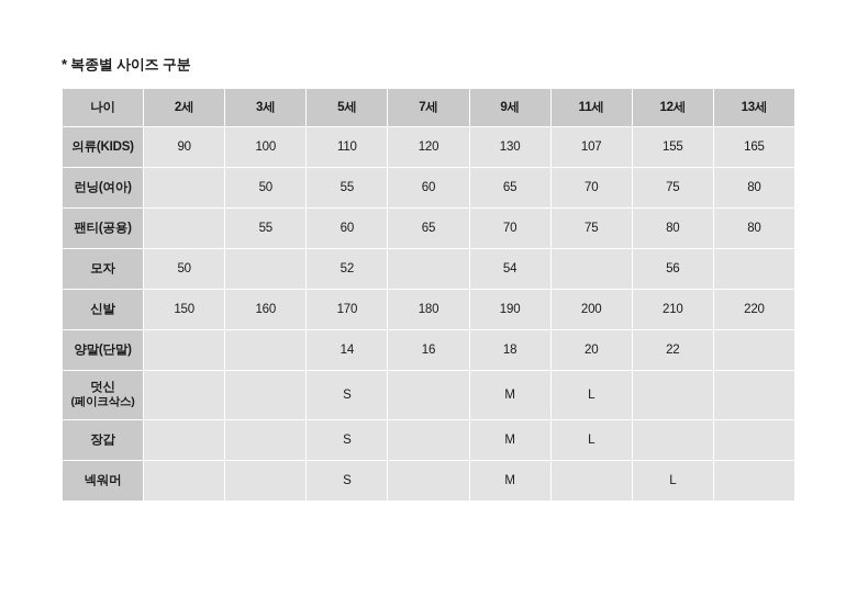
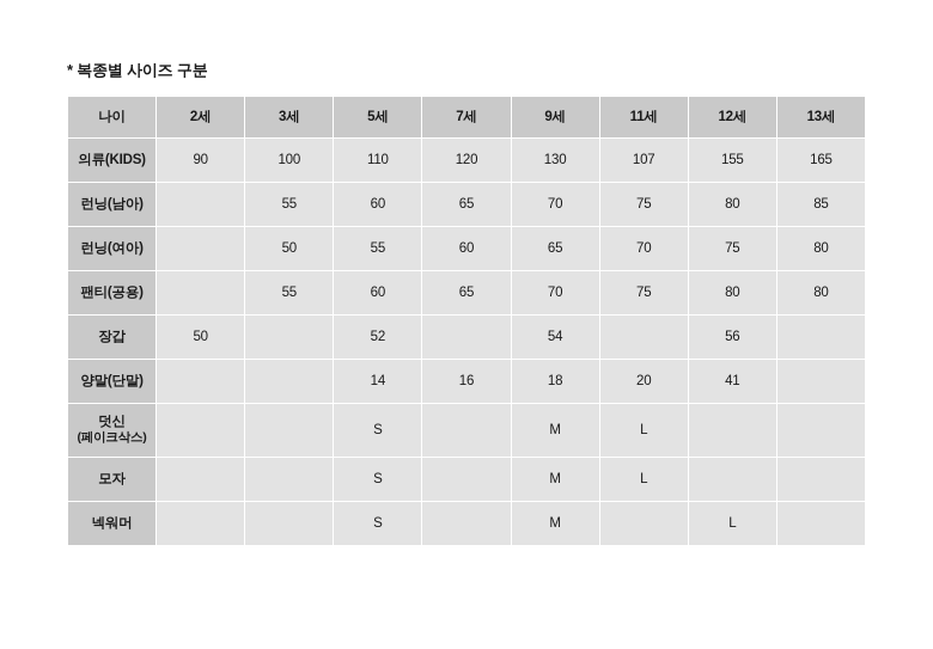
  * 복종별 사이즈 구분
  나이	2세	3세	5세	7세	9세	11세	12세	13세
  의류(KIDS)	90	100	110	120	130	107	155	165
+ 런닝(남아)		55	60	65	70	75	80	85
  런닝(여아)		50	55	60	65	70	75	80
  팬티(공용)		55	60	65	70	75	80	80
- 모자	50		52		54		56
+ 장갑	50		52		54		56
- 신발	150	160	170	180	190	200	210	220
- 양말(단말)			14	16	18	20	22
+ 양말(단말)			14	16	18	20	41
  덧신 (페이크삭스)			S		M	L
- 장갑			S		M	L
+ 모자			S		M	L
  넥워머			S		M		L
